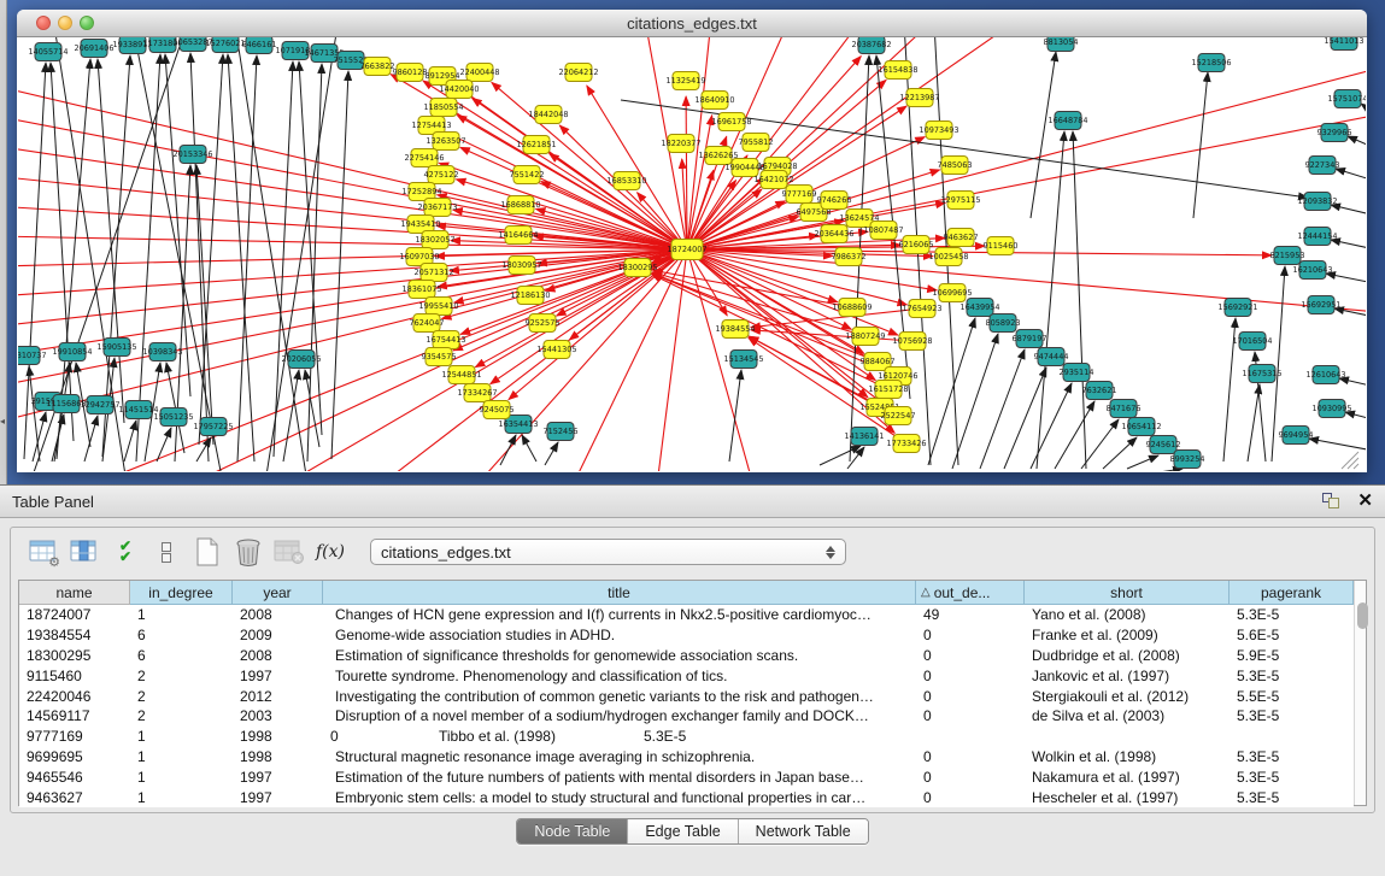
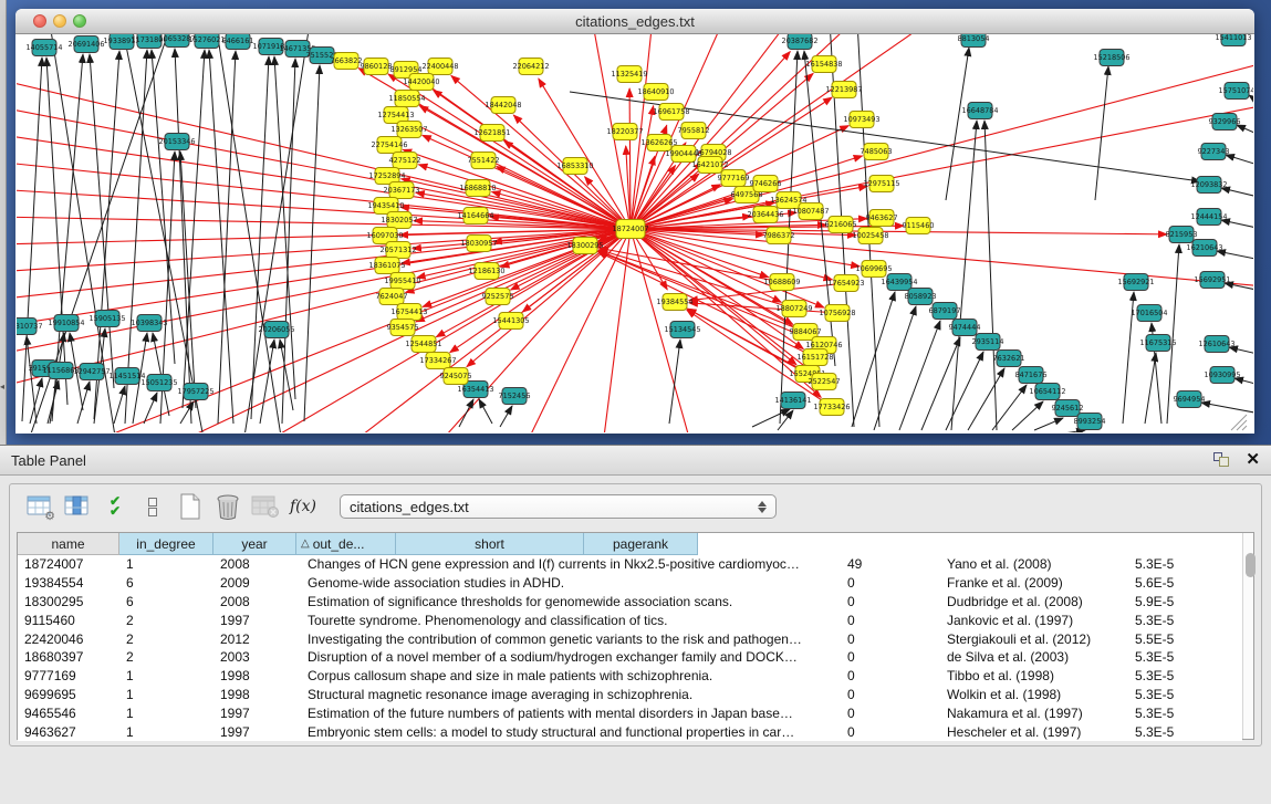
  ◂
  citations_edges.txt
  14055714
  20691406
  1933891
  1173180
  10653287
  15276021
  6466161
  1071918
  1467135
  751552
  7663822
  9860128
  8912954
  20387682
  8813054
  15218506
  15411013
  16648784
  15751074
  9329966
  9227343
  12093832
  12444154
  8215953
  16210643
  15692951
  15692921
  17016504
  11675315
  12610643
  10930995
  9694954
  16439954
  8058923
  6879197
  9474444
  2935114
  7632621
  8471676
  10654112
  9245612
  8993254
  14136141
  20206055
  310737
  19910854
  15905135
  10398343
  11156868
  12942757
  11451514
  15051235
  17957225
  16354413
  7152456
  15134545
  18724007
  18300295
  19384554
  22400448
  14420040
  11850554
  12754413
  13263507
  4275122
  17252894
  20367173
  19435410
  18302057
  16097030
  20571312
  18361075
  19955410
  7624047
  16754413
  9354575
  12544851
  17334267
  9245075
  22064212
  18442048
  12621851
  7551422
  16868810
  14164664
  18030957
  12186130
  9252575
  15441305
  16853310
  11325419
  18640910
  16961758
  18220377
  7955812
  19904448
  16794028
  16421072
  9777169
  6497568
  9746266
  13624574
  20364436
  10807487
  6216065
  7986372
  10025458
  9115460
  9463627
  12975115
  7485063
  10973493
  12213987
  16154838
  10688609
  17654923
  18807249
  10756928
  9884067
  16120746
  16151728
  2522547
  17733426
  10699695
  Table Panel
  ✕
  ⚙
  ✔
  ✔
  f(x)
  citations_edges.txt
  name
  in_degree
  year
- title
  △
  out_de...
  short
  pagerank
  18724007
  1
  2008
  Changes of HCN gene expression and I(f) currents in Nkx2.5-positive cardiomyoc…
  49
  Yano et al. (2008)
  5.3E-5
  19384554
  6
  2009
  Genome-wide association studies in ADHD.
  0
  Franke et al. (2009)
  5.6E-5
  18300295
  6
  2008
  Estimation of significance thresholds for genomewide association scans.
  0
  Dudbridge et al. (2008)
  5.9E-5
  9115460
  2
  1997
  Tourette syndrome. Phenomenology and classification of tics.
  0
  Jankovic et al. (1997)
  5.3E-5
  22420046
  2
  2012
  Investigating the contribution of common genetic variants to the risk and pathogen…
  0
  Stergiakouli et al. (2012)
  5.5E-5
- 14569117
+ 18680397
  2
  2003
  Disruption of a novel member of a sodium/hydrogen exchanger family and DOCK…
  0
  de Silva et al. (2003)
  5.3E-5
  9777169
  1
  1998
+ Corpus callosum shape and size in male patients with schizophrenia.
  0
  Tibbo et al. (1998)
  5.3E-5
  9699695
  1
  1998
  Structural magnetic resonance image averaging in schizophrenia.
  0
  Wolkin et al. (1998)
  5.3E-5
  9465546
  1
  1997
  Estimation of the future numbers of patients with mental disorders in Japan base…
  0
  Nakamura et al. (1997)
  5.3E-5
  9463627
  1
  1997
  Embryonic stem cells: a model to study structural and functional properties in car…
  0
  Hescheler et al. (1997)
  5.3E-5
- Node Table
- Edge Table
- Network Table
